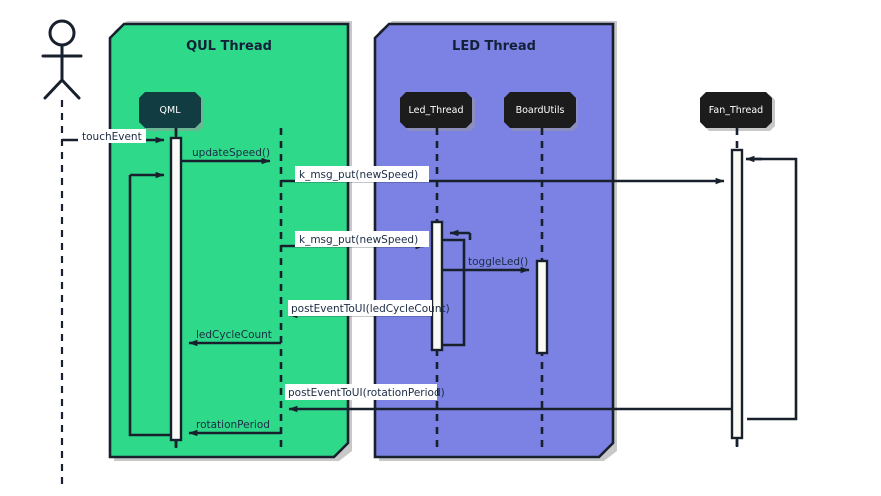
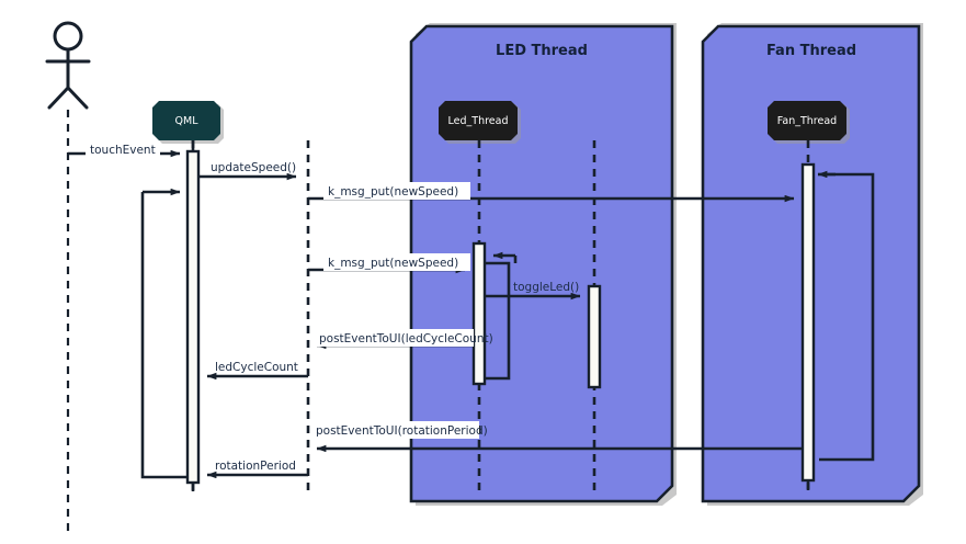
- QUL Thread
  LED Thread
+ Fan Thread
  QML
  Led_Thread
- BoardUtils
  Fan_Thread
  touchEvent
  updateSpeed()
  k_msg_put(newSpeed)
  k_msg_put(newSpeed)
  toggleLed()
  postEventToUI(ledCycleCount)
  ledCycleCount
  postEventToUI(rotationPeriod)
  rotationPeriod
